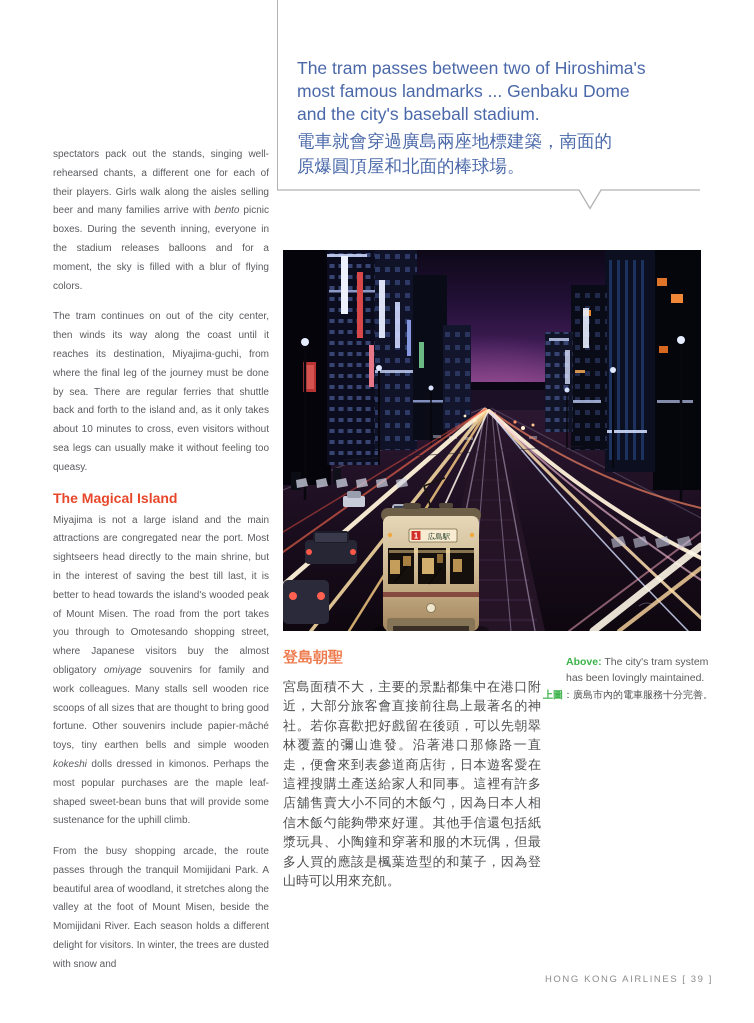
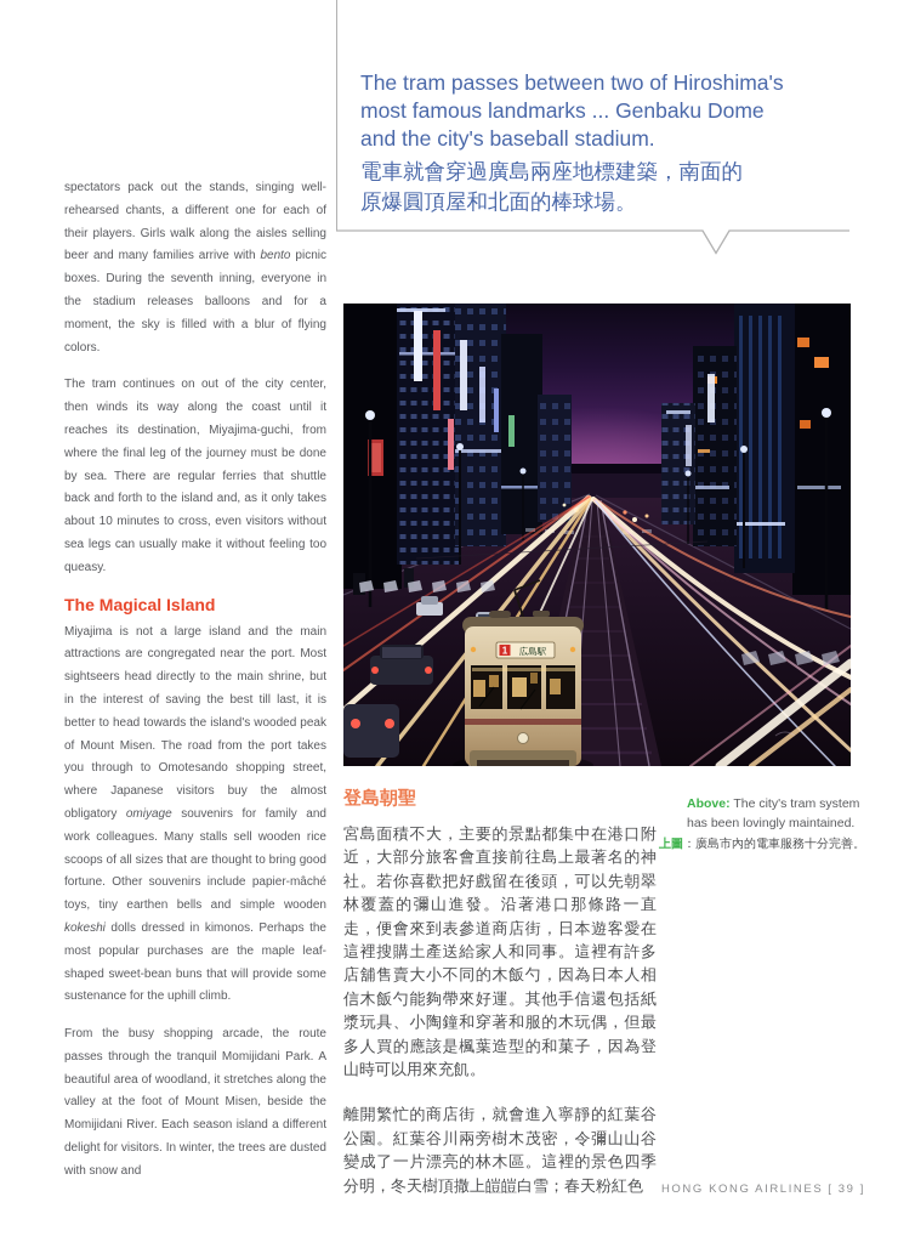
  The tram passes between two of Hiroshima's
  most famous landmarks ... Genbaku Dome
  and the city's baseball stadium.
  電車就會穿過廣島兩座地標建築，南面的
  原爆圓頂屋和北面的棒球場。
  spectators pack out the stands, singing well-rehearsed chants, a different one for each of their players. Girls walk along the aisles selling beer and many families arrive with bento picnic boxes. During the seventh inning, everyone in the stadium releases balloons and for a moment, the sky is filled with a blur of flying colors.
  The tram continues on out of the city center, then winds its way along the coast until it reaches its destination, Miyajima-guchi, from where the final leg of the journey must be done by sea. There are regular ferries that shuttle back and forth to the island and, as it only takes about 10 minutes to cross, even visitors without sea legs can usually make it without feeling too queasy.
  The Magical Island
  Miyajima is not a large island and the main attractions are congregated near the port. Most sightseers head directly to the main shrine, but in the interest of saving the best till last, it is better to head towards the island's wooded peak of Mount Misen. The road from the port takes you through to Omotesando shopping street, where Japanese visitors buy the almost obligatory omiyage souvenirs for family and work colleagues. Many stalls sell wooden rice scoops of all sizes that are thought to bring good fortune. Other souvenirs include papier-mâché toys, tiny earthen bells and simple wooden kokeshi dolls dressed in kimonos. Perhaps the most popular purchases are the maple leaf-shaped sweet-bean buns that will provide some sustenance for the uphill climb.
- From the busy shopping arcade, the route passes through the tranquil Momijidani Park. A beautiful area of woodland, it stretches along the valley at the foot of Mount Misen, beside the Momijidani River. Each season holds a different delight for visitors. In winter, the trees are dusted with snow and
+ From the busy shopping arcade, the route passes through the tranquil Momijidani Park. A beautiful area of woodland, it stretches along the valley at the foot of Mount Misen, beside the Momijidani River. Each season island a different delight for visitors. In winter, the trees are dusted with snow and
  1
  広島駅
  登島朝聖
  宮島面積不大，主要的景點都集中在港口附近，大部分旅客會直接前往島上最著名的神社。若你喜歡把好戲留在後頭，可以先朝翠林覆蓋的彌山進發。沿著港口那條路一直走，便會來到表參道商店街，日本遊客愛在這裡搜購土產送給家人和同事。這裡有許多店舖售賣大小不同的木飯勺，因為日本人相信木飯勺能夠帶來好運。其他手信還包括紙漿玩具、小陶鐘和穿著和服的木玩偶，但最多人買的應該是楓葉造型的和菓子，因為登山時可以用來充飢。
+ 離開繁忙的商店街，就會進入寧靜的紅葉谷公園。紅葉谷川兩旁樹木茂密，令彌山山谷變成了一片漂亮的林木區。這裡的景色四季分明，冬天樹頂撒上皚皚白雪；春天粉紅色
  Above: The city's tram system
  has been lovingly maintained.
  上圖：廣島市內的電車服務十分完善。
  HONG KONG AIRLINES [ 39 ]
